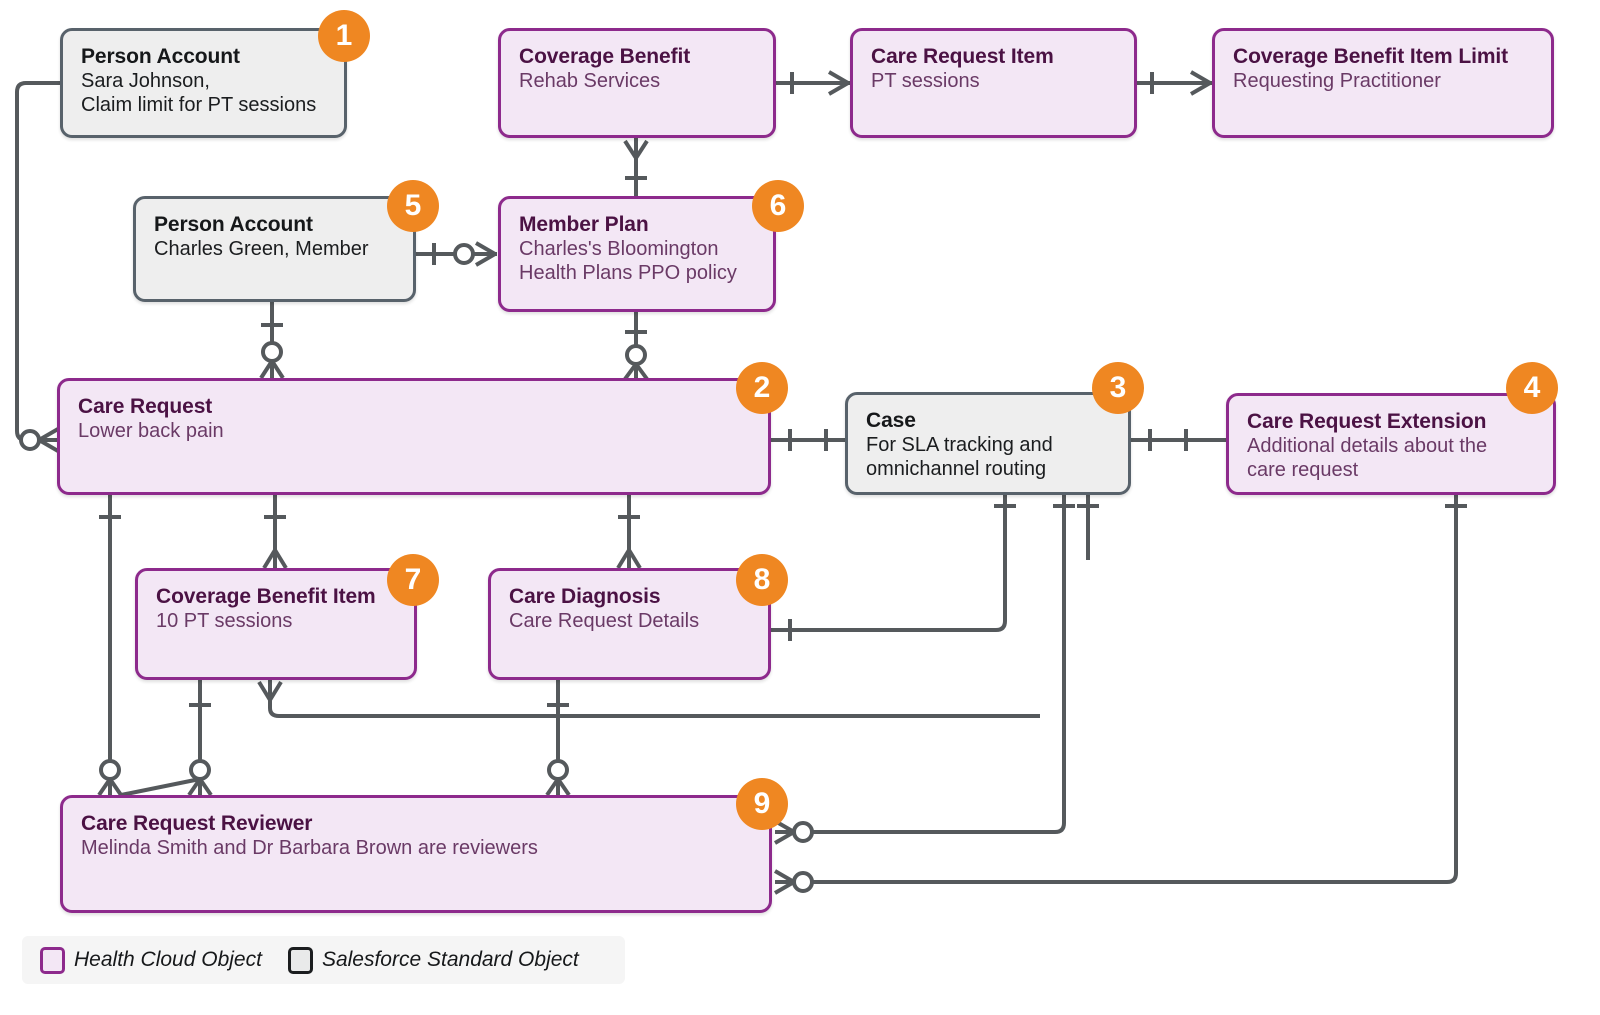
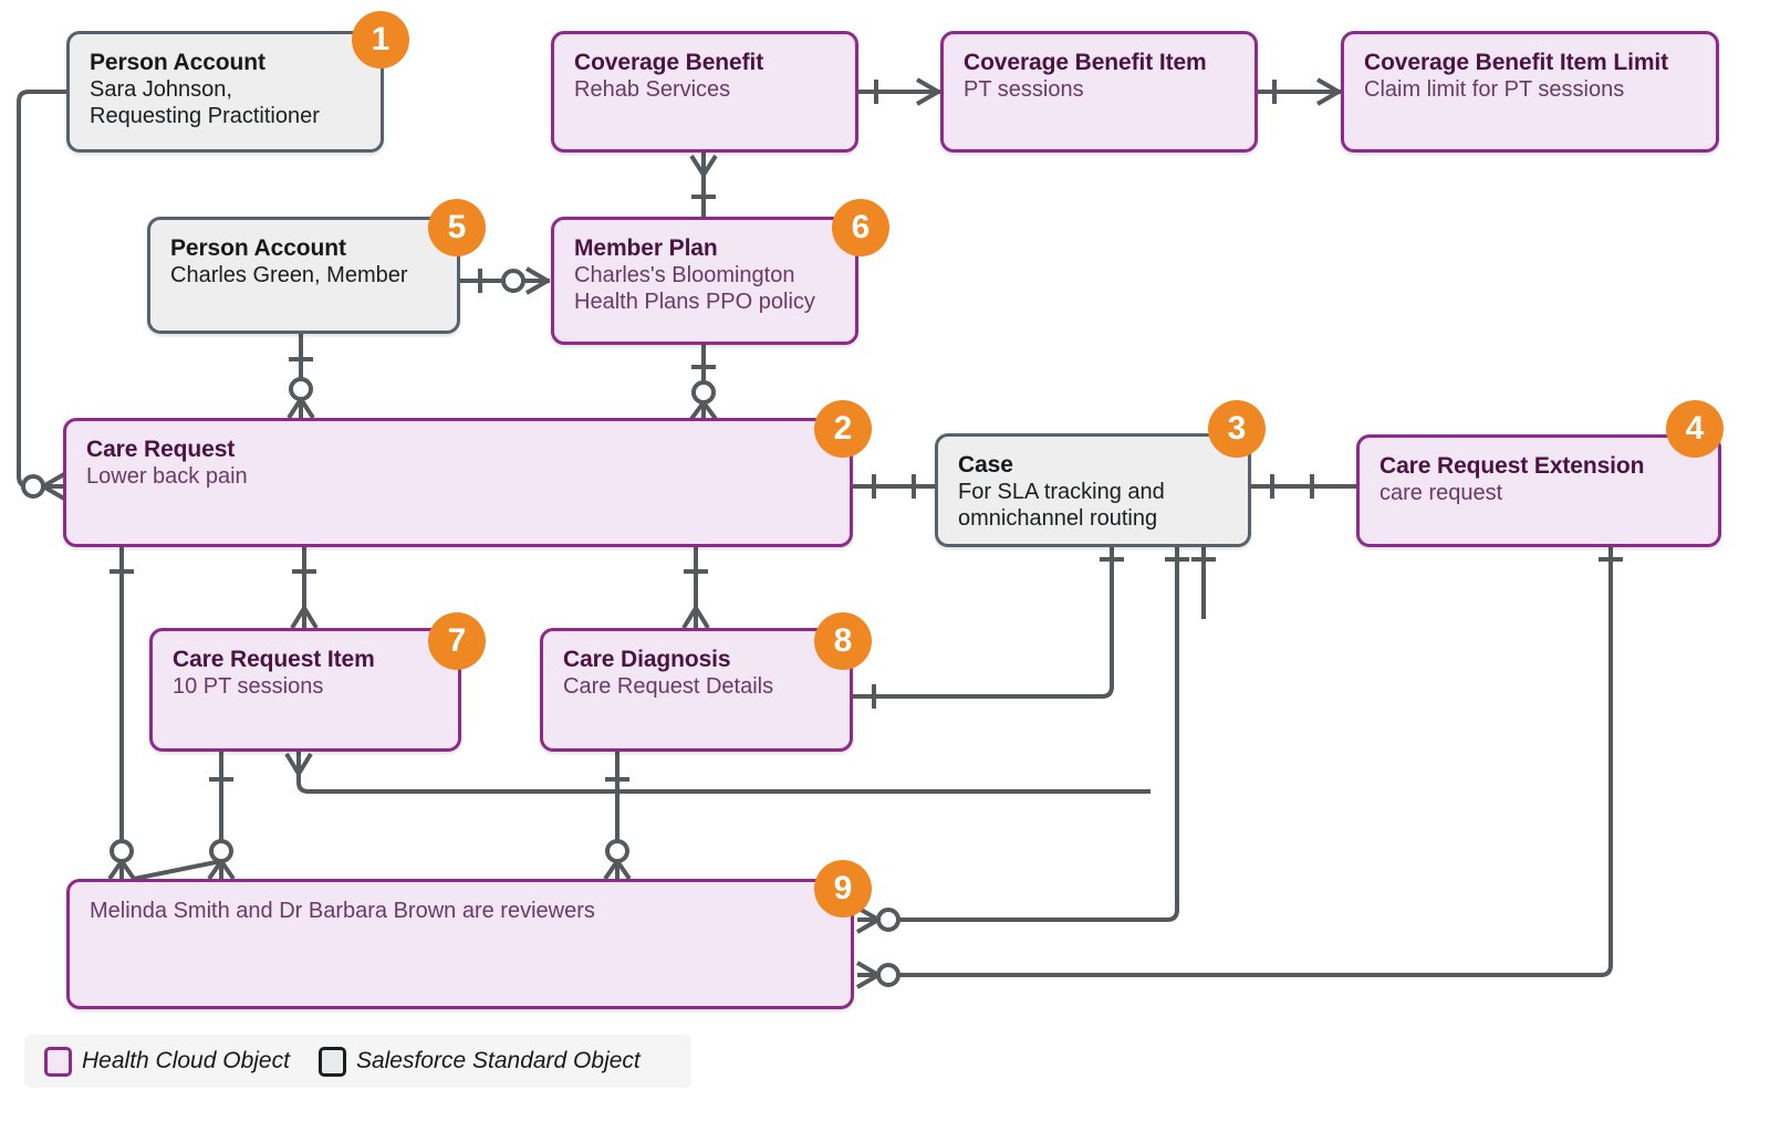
  Person Account
  Sara Johnson,
- Claim limit for PT sessions
+ Requesting Practitioner
  1
  Coverage Benefit
  Rehab Services
- Care Request Item
+ Coverage Benefit Item
  PT sessions
  Coverage Benefit Item Limit
- Requesting Practitioner
+ Claim limit for PT sessions
  Person Account
  Charles Green, Member
  5
  Member Plan
  Charles's Bloomington
  Health Plans PPO policy
  6
  Care Request
  Lower back pain
  2
  Case
  For SLA tracking and
  omnichannel routing
  3
  Care Request Extension
- Additional details about the
  care request
  4
- Coverage Benefit Item
+ Care Request Item
  10 PT sessions
  7
  Care Diagnosis
  Care Request Details
  8
- Care Request Reviewer
  Melinda Smith and Dr Barbara Brown are reviewers
  9
  Health Cloud Object
  Salesforce Standard Object
